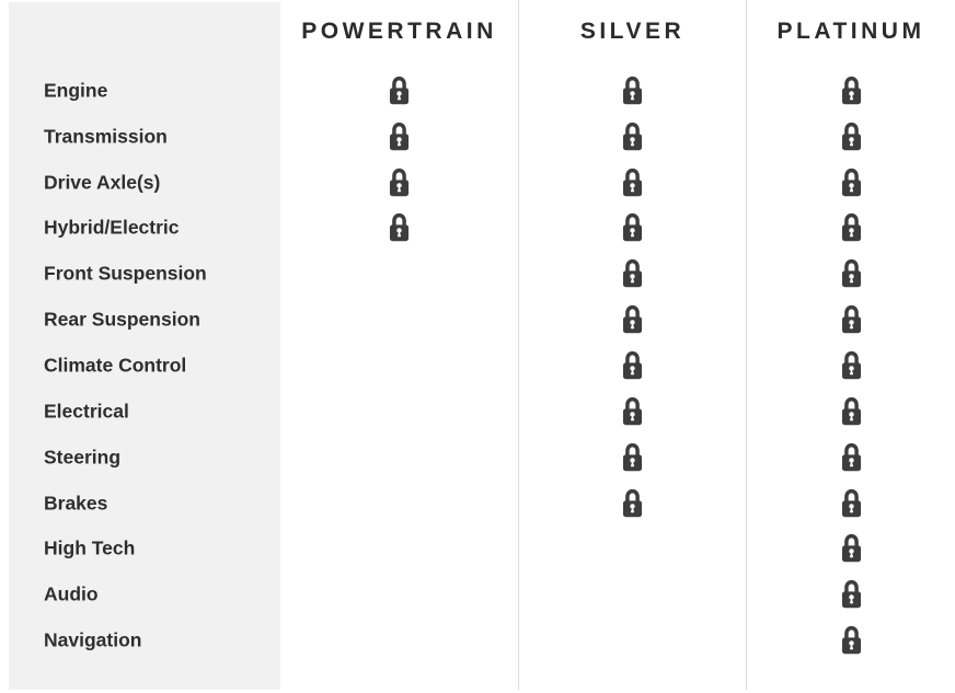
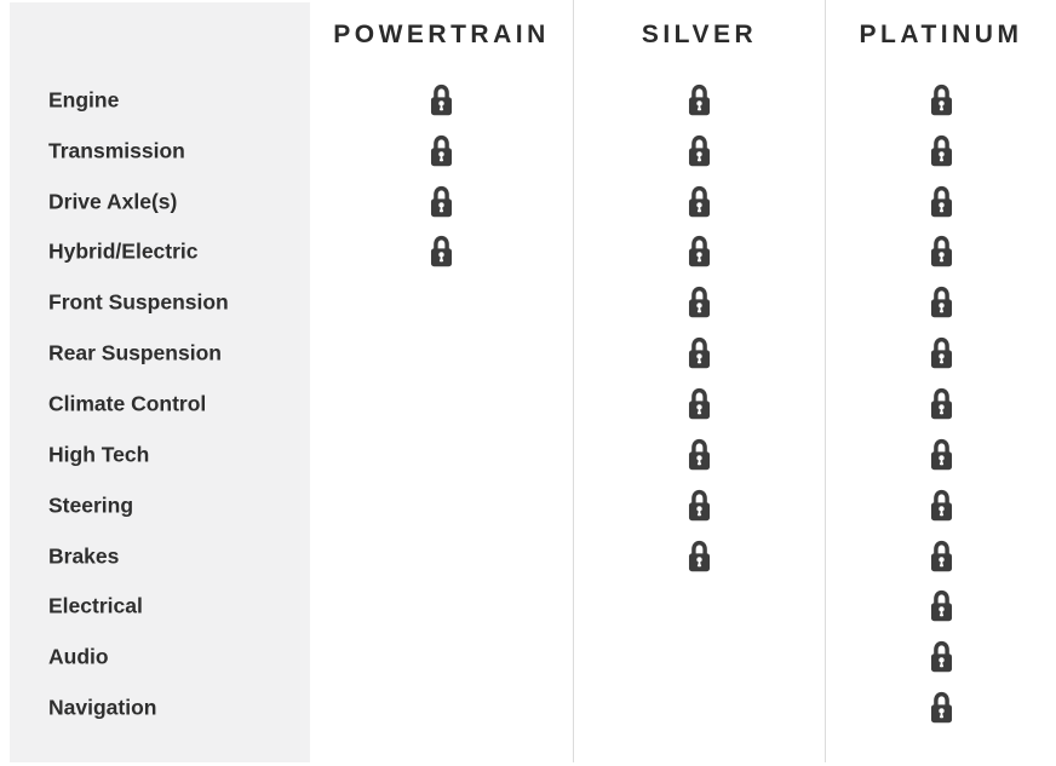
  POWERTRAIN
  SILVER
  PLATINUM
  Engine
  Transmission
  Drive Axle(s)
  Hybrid/Electric
  Front Suspension
  Rear Suspension
  Climate Control
- Electrical
+ High Tech
  Steering
  Brakes
- High Tech
+ Electrical
  Audio
  Navigation
